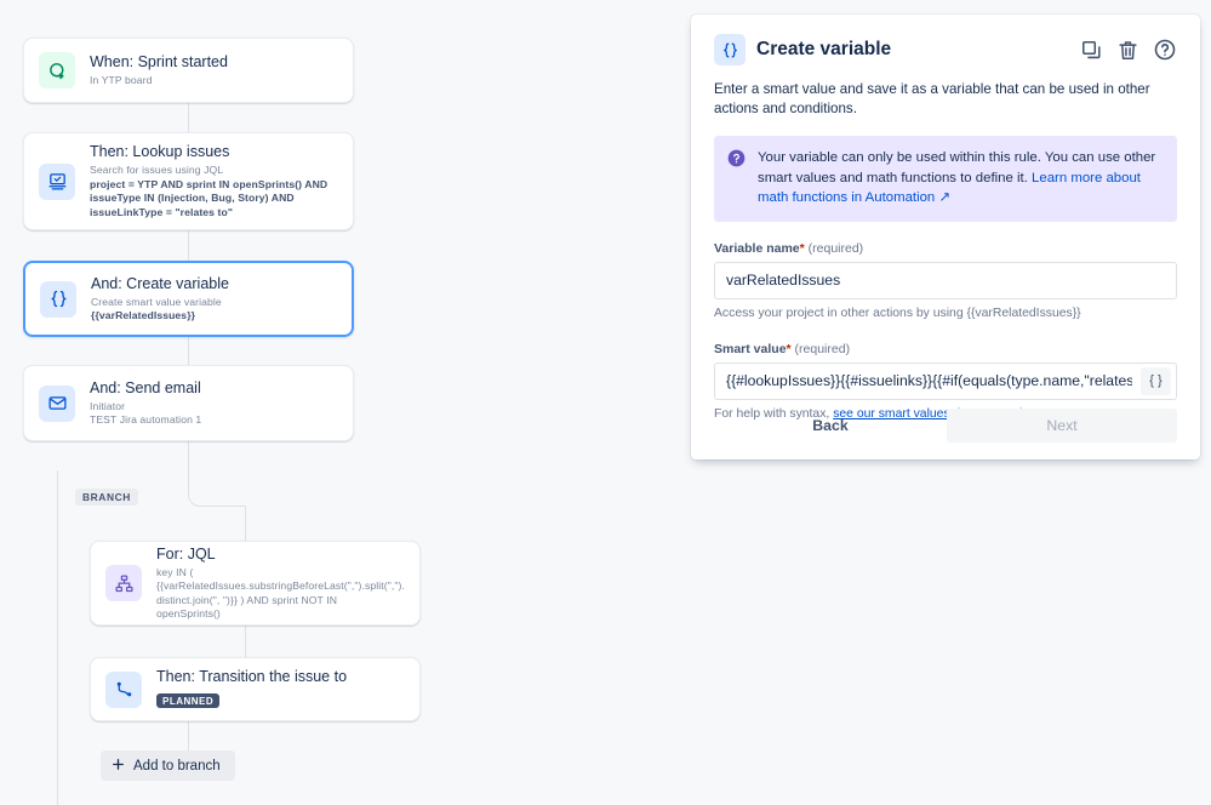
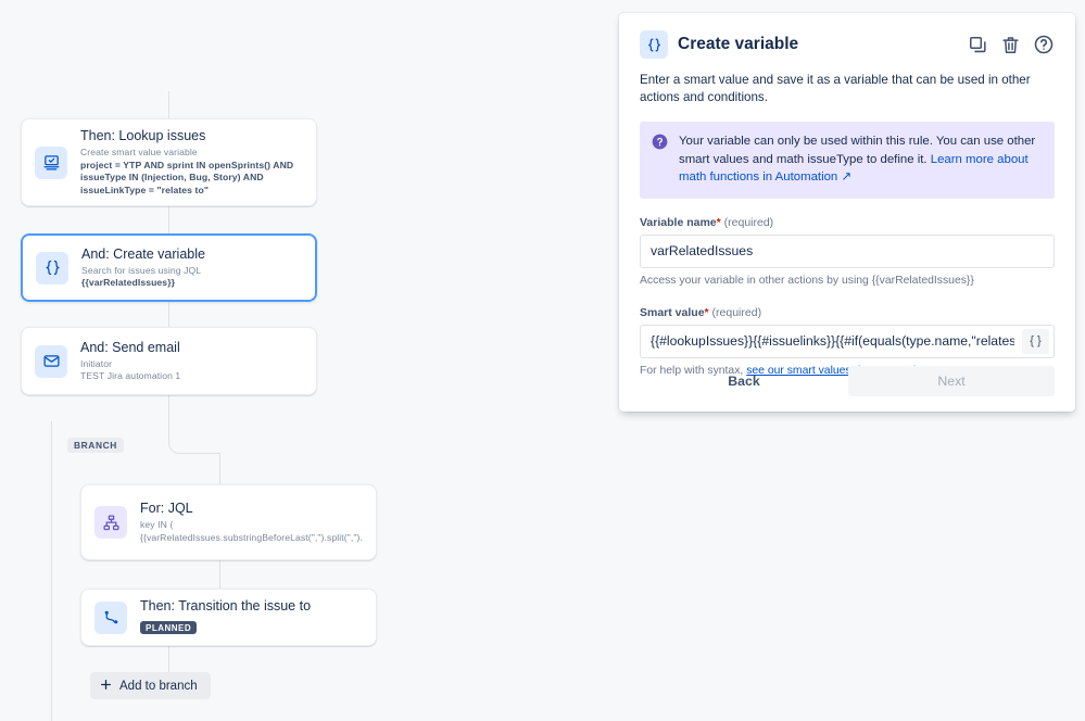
- When: Sprint started
- In YTP board
  Then: Lookup issues
- Search for issues using JQL
+ Create smart value variable
  project = YTP AND sprint IN openSprints() AND issueType IN (Injection, Bug, Story) AND issueLinkType = "relates to"
  And: Create variable
- Create smart value variable
+ Search for issues using JQL
  {{varRelatedIssues}}
  And: Send email
  Initiator
  TEST Jira automation 1
  BRANCH
  For: JQL
  key IN (
  {{varRelatedIssues.substringBeforeLast(",").split(",").
- distinct.join(", ")}} ) AND sprint NOT IN openSprints()
  Then: Transition the issue to
  PLANNED
  Add to branch
  Create variable
  Enter a smart value and save it as a variable that can be used in other actions and conditions.
- Your variable can only be used within this rule. You can use other smart values and math functions to define it. Learn more about math functions in Automation ↗
+ Your variable can only be used within this rule. You can use other smart values and math issueType to define it. Learn more about math functions in Automation ↗
  Variable name* (required)
  varRelatedIssues
- Access your project in other actions by using {{varRelatedIssues}}
+ Access your variable in other actions by using {{varRelatedIssues}}
  Smart value* (required)
  {{#lookupIssues}}{{#issuelinks}}{{#if(equals(type.name,"relates
  { }
  Back
  Next
